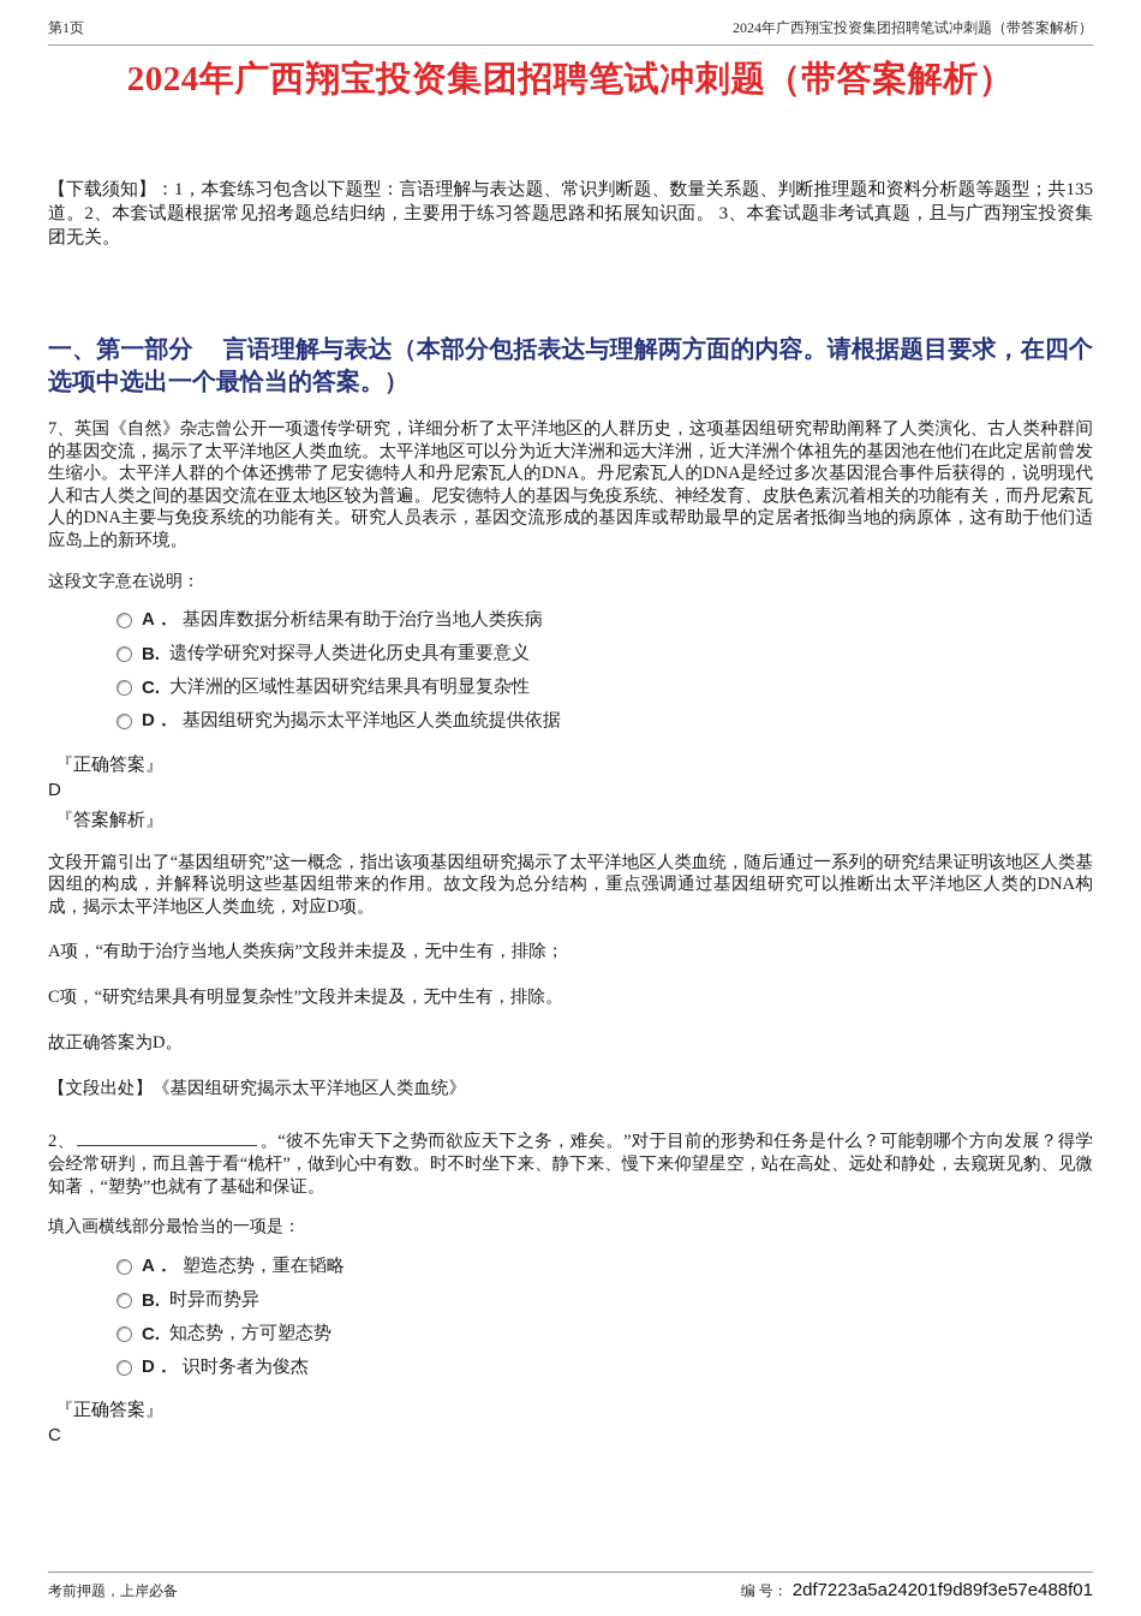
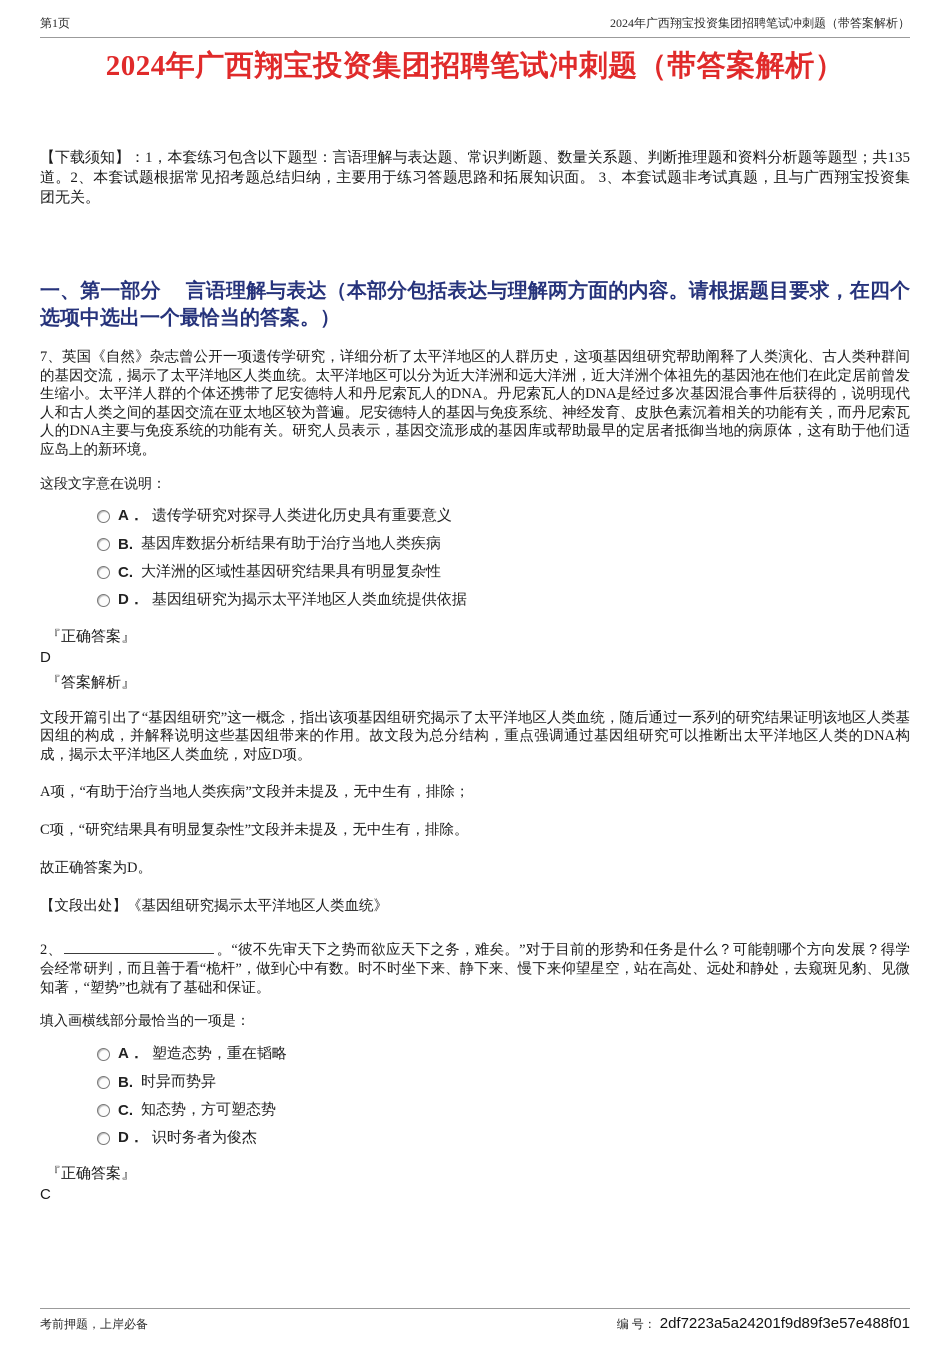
  第1页
  2024年广西翔宝投资集团招聘笔试冲刺题（带答案解析）
  2024年广西翔宝投资集团招聘笔试冲刺题（带答案解析）
  【下载须知】：1，本套练习包含以下题型：言语理解与表达题、常识判断题、数量关系题、判断推理题和资料分析题等题型；共135道。2、本套试题根据常见招考题总结归纳，主要用于练习答题思路和拓展知识面。 3、本套试题非考试真题，且与广西翔宝投资集团无关。
  一、第一部分 言语理解与表达（本部分包括表达与理解两方面的内容。请根据题目要求，在四个选项中选出一个最恰当的答案。）
  7、英国《自然》杂志曾公开一项遗传学研究，详细分析了太平洋地区的人群历史，这项基因组研究帮助阐释了人类演化、古人类种群间的基因交流，揭示了太平洋地区人类血统。太平洋地区可以分为近大洋洲和远大洋洲，近大洋洲个体祖先的基因池在他们在此定居前曾发生缩小。太平洋人群的个体还携带了尼安德特人和丹尼索瓦人的DNA。丹尼索瓦人的DNA是经过多次基因混合事件后获得的，说明现代人和古人类之间的基因交流在亚太地区较为普遍。尼安德特人的基因与免疫系统、神经发育、皮肤色素沉着相关的功能有关，而丹尼索瓦人的DNA主要与免疫系统的功能有关。研究人员表示，基因交流形成的基因库或帮助最早的定居者抵御当地的病原体，这有助于他们适应岛上的新环境。
  这段文字意在说明：
  A．
- 基因库数据分析结果有助于治疗当地人类疾病
+ 遗传学研究对探寻人类进化历史具有重要意义
  B.
- 遗传学研究对探寻人类进化历史具有重要意义
+ 基因库数据分析结果有助于治疗当地人类疾病
  C.
  大洋洲的区域性基因研究结果具有明显复杂性
  D．
  基因组研究为揭示太平洋地区人类血统提供依据
  『正确答案』
  D
  『答案解析』
  文段开篇引出了“基因组研究”这一概念，指出该项基因组研究揭示了太平洋地区人类血统，随后通过一系列的研究结果证明该地区人类基因组的构成，并解释说明这些基因组带来的作用。故文段为总分结构，重点强调通过基因组研究可以推断出太平洋地区人类的DNA构成，揭示太平洋地区人类血统，对应D项。
  A项，“有助于治疗当地人类疾病”文段并未提及，无中生有，排除；
  C项，“研究结果具有明显复杂性”文段并未提及，无中生有，排除。
  故正确答案为D。
  【文段出处】《基因组研究揭示太平洋地区人类血统》
  2、 。“彼不先审天下之势而欲应天下之务，难矣。”对于目前的形势和任务是什么？可能朝哪个方向发展？得学会经常研判，而且善于看“桅杆”，做到心中有数。时不时坐下来、静下来、慢下来仰望星空，站在高处、远处和静处，去窥斑见豹、见微知著，“塑势”也就有了基础和保证。
  填入画横线部分最恰当的一项是：
  A．
  塑造态势，重在韬略
  B.
  时异而势异
  C.
  知态势，方可塑态势
  D．
  识时务者为俊杰
  『正确答案』
  C
  考前押题，上岸必备
  编 号：
  2df7223a5a24201f9d89f3e57e488f01
